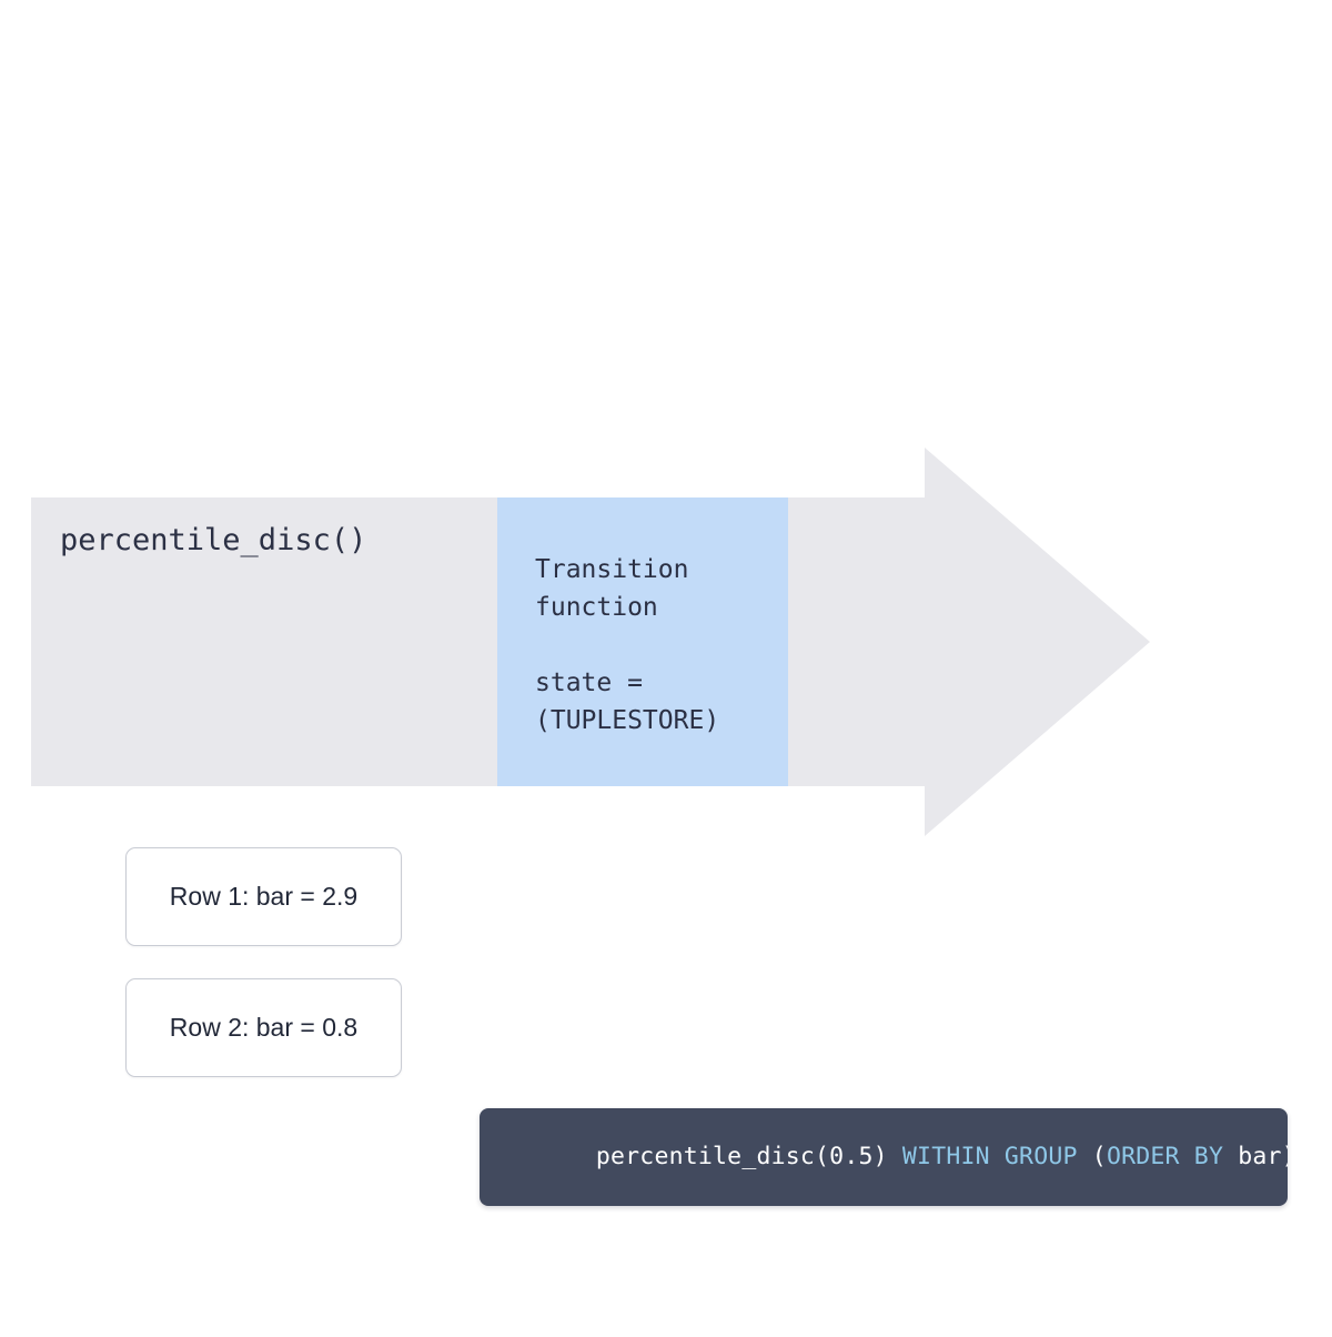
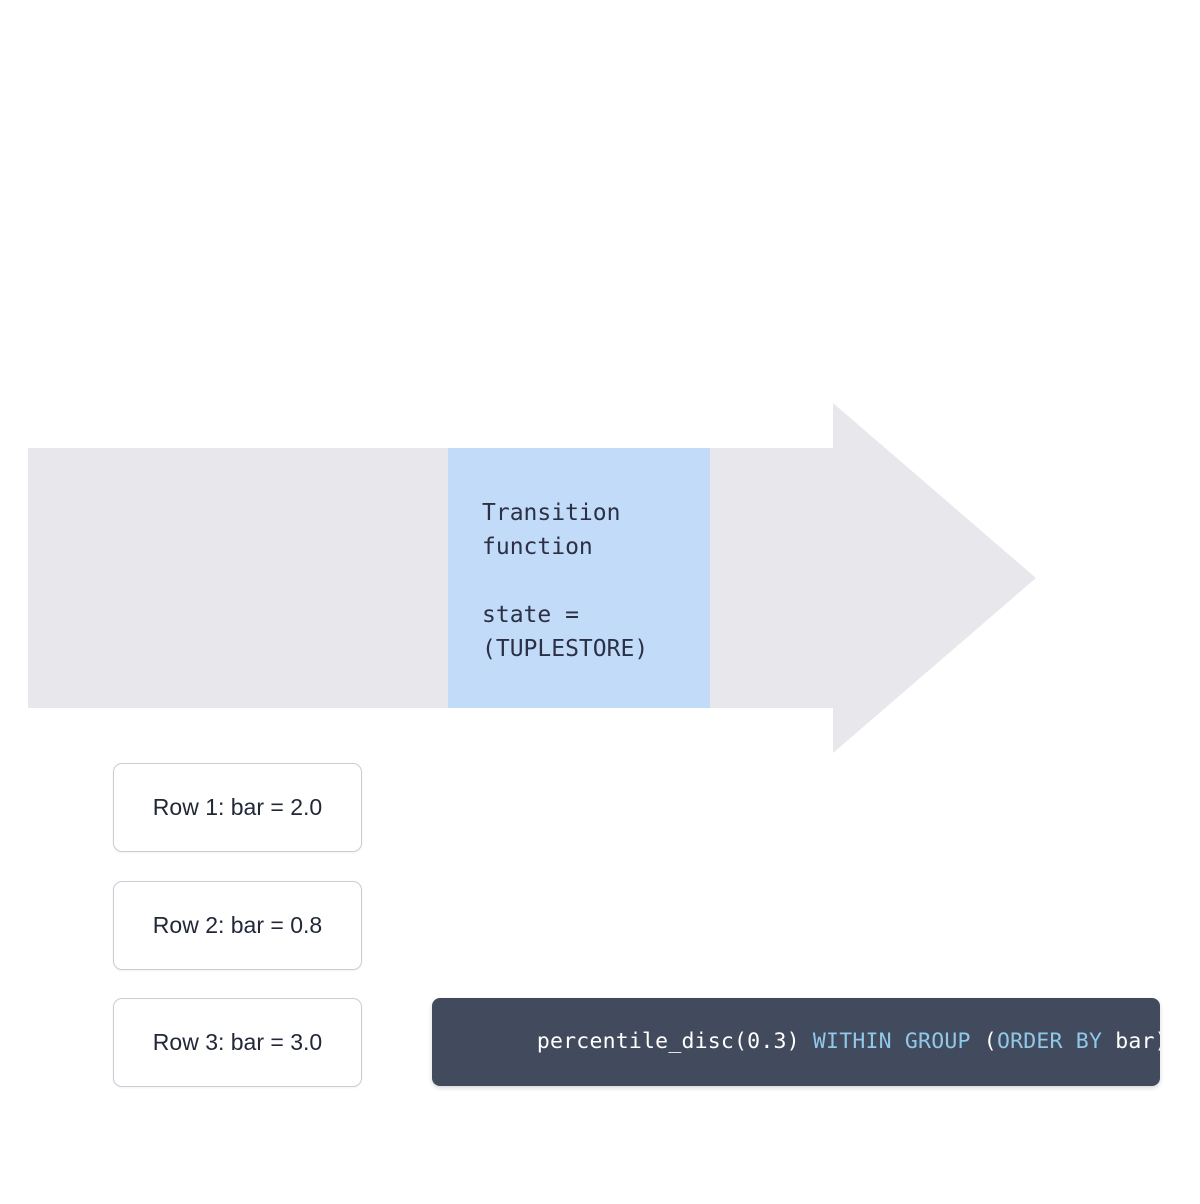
- percentile_disc()
  Transition
  function
  state =
  (TUPLESTORE)
- Row 1: bar = 2.9
+ Row 1: bar = 2.0
  Row 2: bar = 0.8
+ Row 3: bar = 3.0
- percentile_disc(0.5) WITHIN GROUP (ORDER BY bar
+ percentile_disc(0.3) WITHIN GROUP (ORDER BY bar
